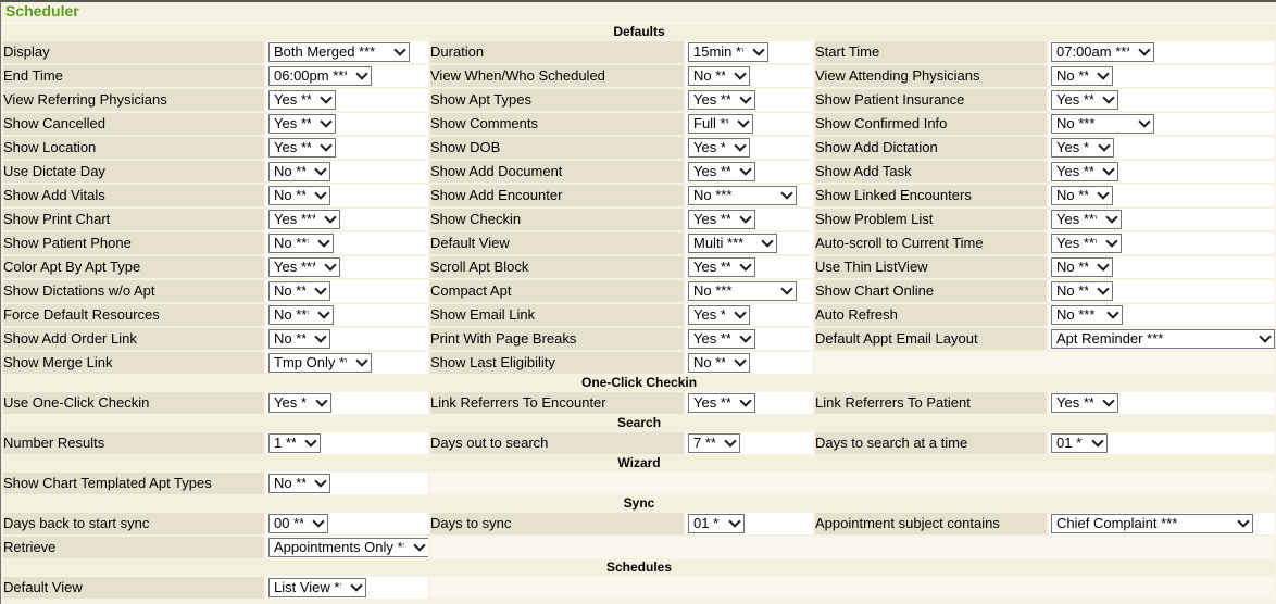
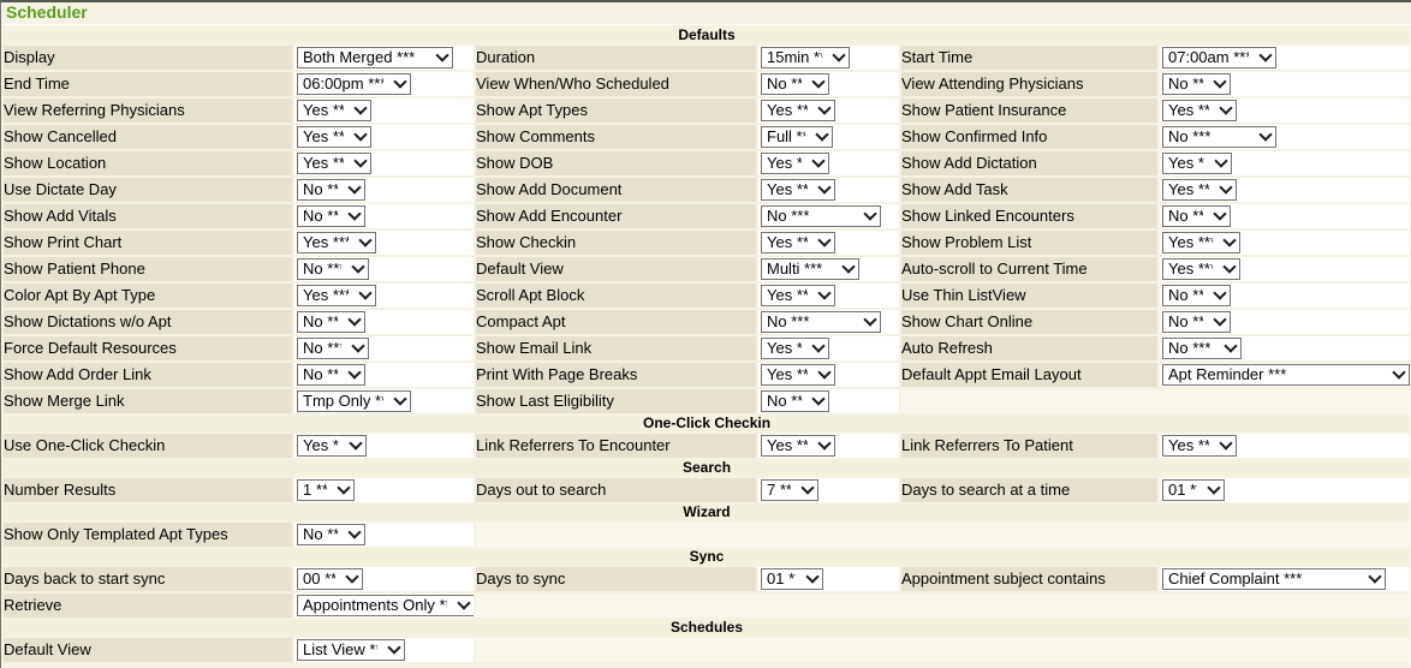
  Scheduler
  Defaults
  Display	Both Merged ***	Duration	15min *	Start Time	07:00am ***
  End Time	06:00pm ***	View When/Who Scheduled	No **	View Attending Physicians	No **
  View Referring Physicians	Yes **	Show Apt Types	Yes **	Show Patient Insurance	Yes **
  Show Cancelled	Yes **	Show Comments	Full *	Show Confirmed Info	No ***
  Show Location	Yes **	Show DOB	Yes *	Show Add Dictation	Yes *
  Use Dictate Day	No **	Show Add Document	Yes **	Show Add Task	Yes **
  Show Add Vitals	No **	Show Add Encounter	No ***	Show Linked Encounters	No **
  Show Print Chart	Yes ***	Show Checkin	Yes **	Show Problem List	Yes **
  Show Patient Phone	No **	Default View	Multi ***	Auto-scroll to Current Time	Yes **
  Color Apt By Apt Type	Yes ***	Scroll Apt Block	Yes **	Use Thin ListView	No **
  Show Dictations w/o Apt	No **	Compact Apt	No ***	Show Chart Online	No **
  Force Default Resources	No **	Show Email Link	Yes *	Auto Refresh	No ***
  Show Add Order Link	No **	Print With Page Breaks	Yes **	Default Appt Email Layout	Apt Reminder ***
  Show Merge Link	Tmp Only *	Show Last Eligibility	No **
  One-Click Checkin
  Use One-Click Checkin	Yes *	Link Referrers To Encounter	Yes **	Link Referrers To Patient	Yes **
  Search
  Number Results	1 **	Days out to search	7 **	Days to search at a time	01 *
  Wizard
- Show Chart Templated Apt Types	No **
+ Show Only Templated Apt Types	No **
  Sync
  Days back to start sync	00 **	Days to sync	01 *	Appointment subject contains	Chief Complaint ***
  Retrieve	Appointments Only *
  Schedules
  Default View	List View *
